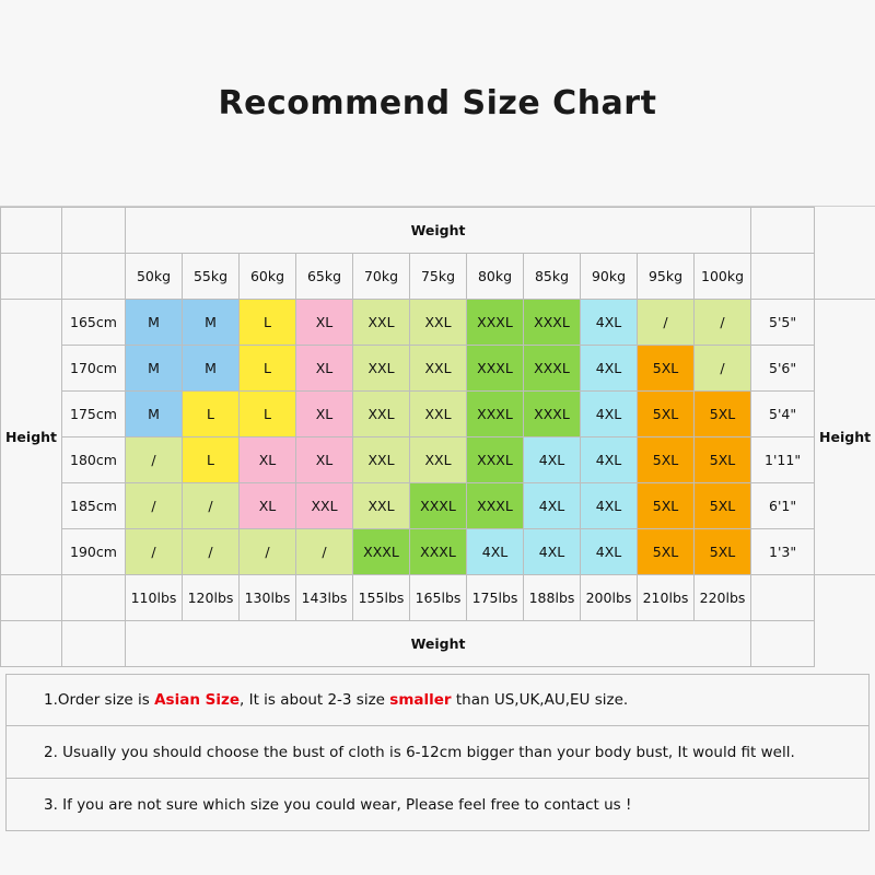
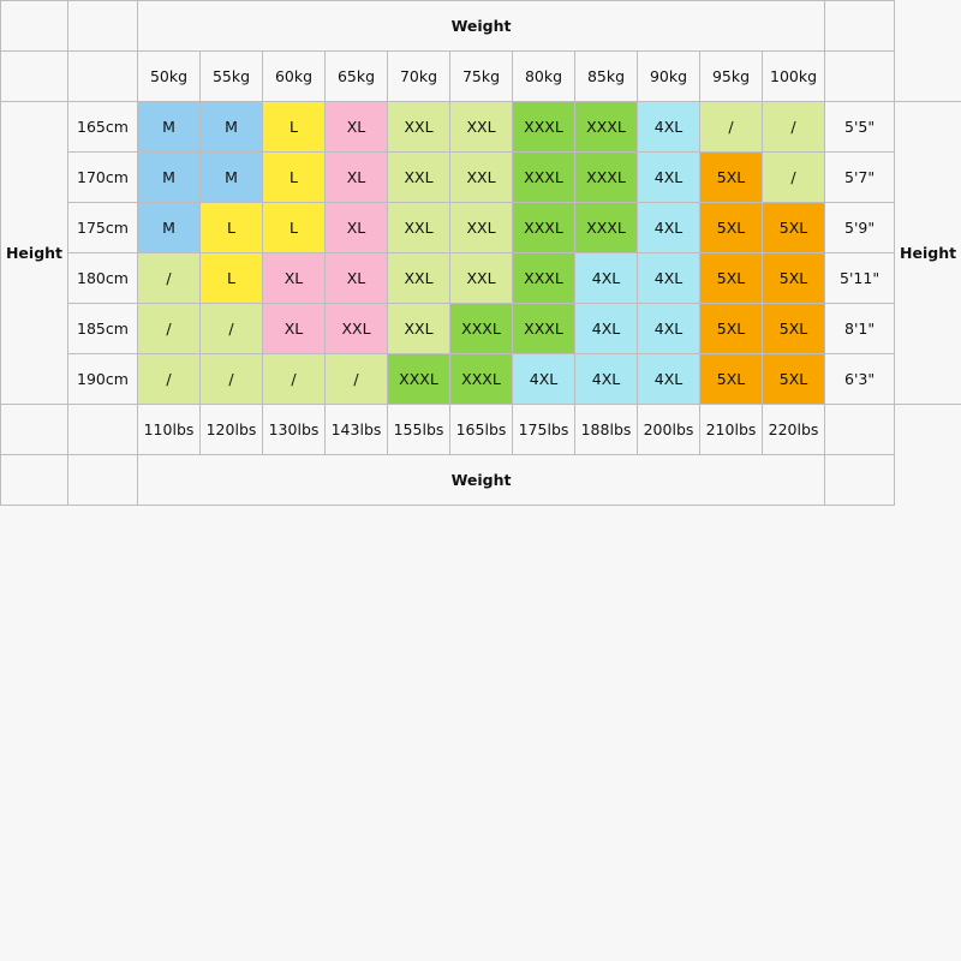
- Recommend Size Chart
  		Weight
  		50kg	55kg	60kg	65kg	70kg	75kg	80kg	85kg	90kg	95kg	100kg
  Height	165cm	M	M	L	XL	XXL	XXL	XXXL	XXXL	4XL	/	/	5'5"	Height
- 170cm	M	M	L	XL	XXL	XXL	XXXL	XXXL	4XL	5XL	/	5'6"
+ 170cm	M	M	L	XL	XXL	XXL	XXXL	XXXL	4XL	5XL	/	5'7"
- 175cm	M	L	L	XL	XXL	XXL	XXXL	XXXL	4XL	5XL	5XL	5'4"
+ 175cm	M	L	L	XL	XXL	XXL	XXXL	XXXL	4XL	5XL	5XL	5'9"
- 180cm	/	L	XL	XL	XXL	XXL	XXXL	4XL	4XL	5XL	5XL	1'11"
+ 180cm	/	L	XL	XL	XXL	XXL	XXXL	4XL	4XL	5XL	5XL	5'11"
- 185cm	/	/	XL	XXL	XXL	XXXL	XXXL	4XL	4XL	5XL	5XL	6'1"
+ 185cm	/	/	XL	XXL	XXL	XXXL	XXXL	4XL	4XL	5XL	5XL	8'1"
- 190cm	/	/	/	/	XXXL	XXXL	4XL	4XL	4XL	5XL	5XL	1'3"
+ 190cm	/	/	/	/	XXXL	XXXL	4XL	4XL	4XL	5XL	5XL	6'3"
  		110lbs	120lbs	130lbs	143lbs	155lbs	165lbs	175lbs	188lbs	200lbs	210lbs	220lbs
  		Weight
- 1.Order size is Asian Size, It is about 2-3 size smaller than US,UK,AU,EU size.
- 2. Usually you should choose the bust of cloth is 6-12cm bigger than your body bust, It would fit well.
- 3. If you are not sure which size you could wear, Please feel free to contact us !
